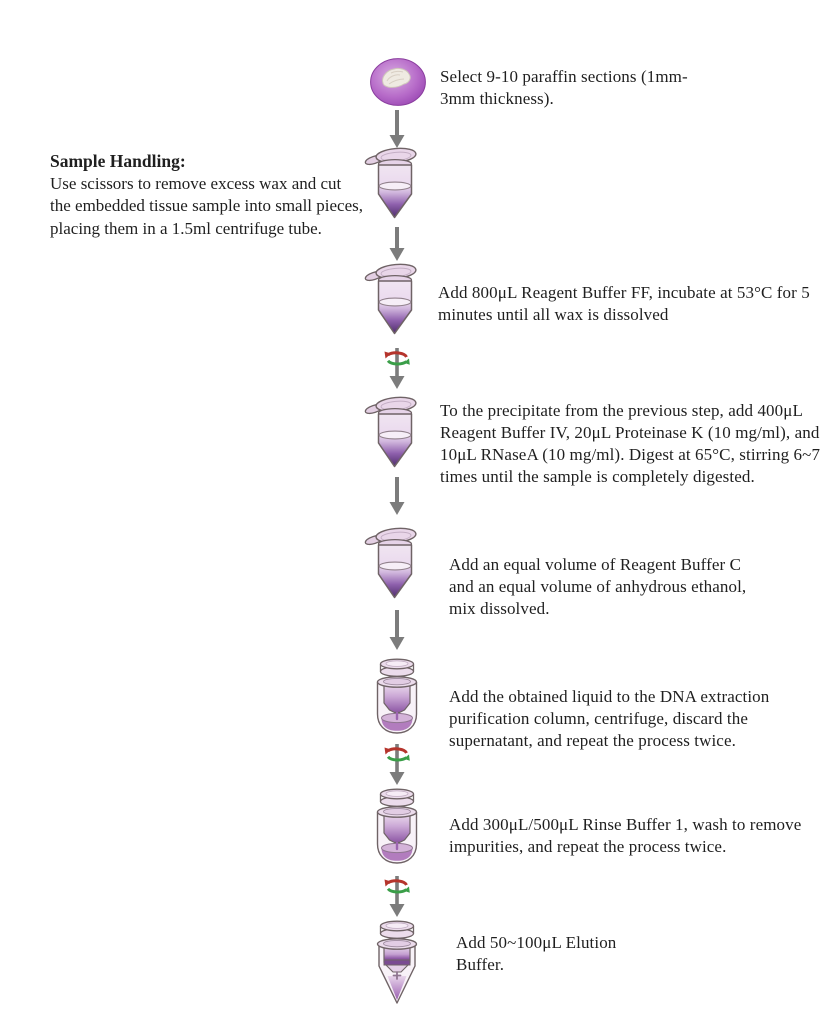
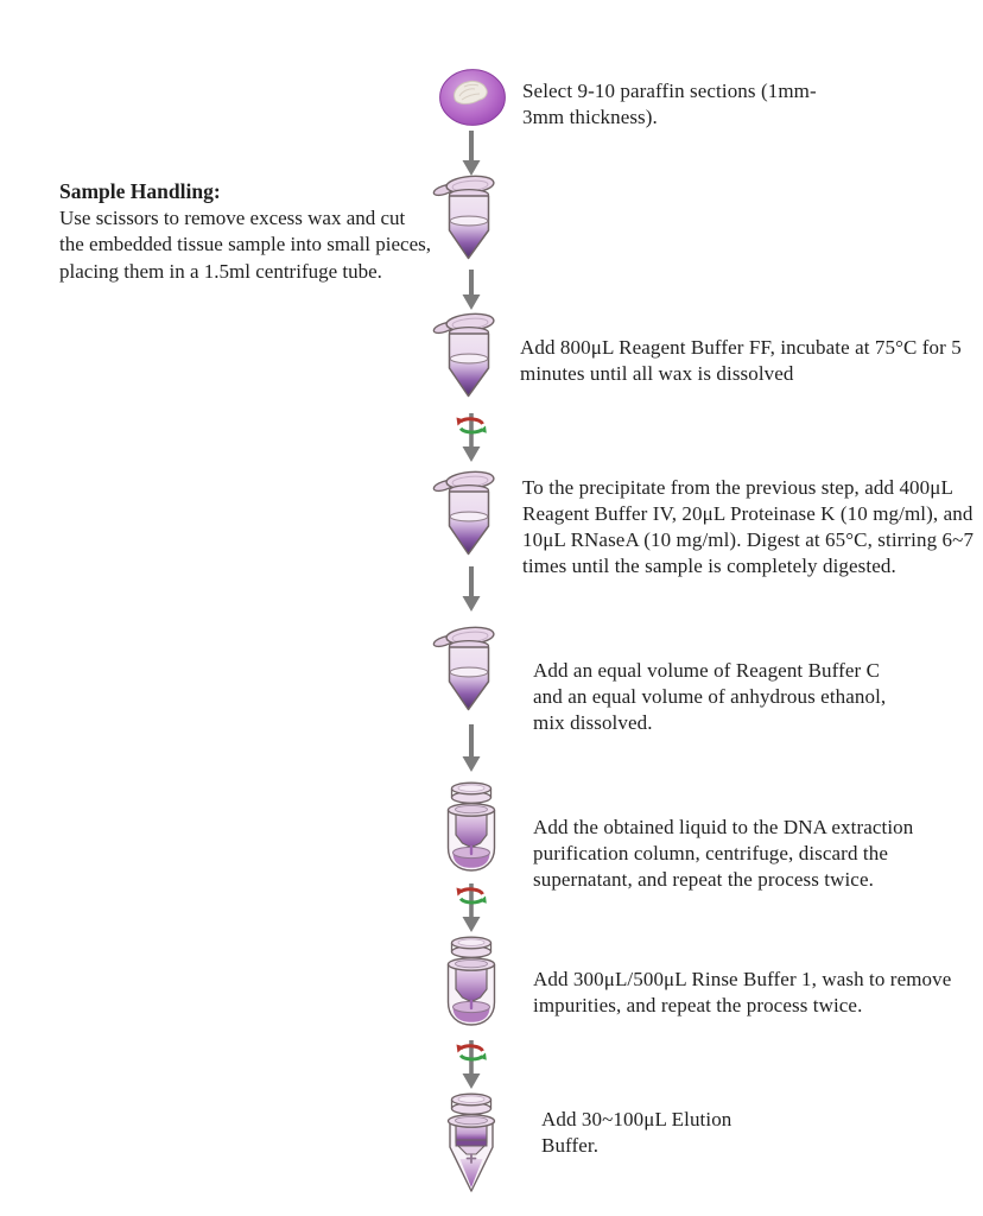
  Select 9-10 paraffin sections (1mm-3mm thickness).
  Sample Handling:
  Use scissors to remove excess wax and cut the embedded tissue sample into small pieces, placing them in a 1.5ml centrifuge tube.
- Add 800μL Reagent Buffer FF, incubate at 53°C for 5 minutes until all wax is dissolved
+ Add 800μL Reagent Buffer FF, incubate at 75°C for 5 minutes until all wax is dissolved
  To the precipitate from the previous step, add 400μL Reagent Buffer IV, 20μL Proteinase K (10 mg/ml), and 10μL RNaseA (10 mg/ml). Digest at 65°C, stirring 6~7 times until the sample is completely digested.
  Add an equal volume of Reagent Buffer C and an equal volume of anhydrous ethanol, mix dissolved.
  Add the obtained liquid to the DNA extraction purification column, centrifuge, discard the supernatant, and repeat the process twice.
  Add 300μL/500μL Rinse Buffer 1, wash to remove impurities, and repeat the process twice.
- Add 50~100μL Elution Buffer.
+ Add 30~100μL Elution Buffer.
